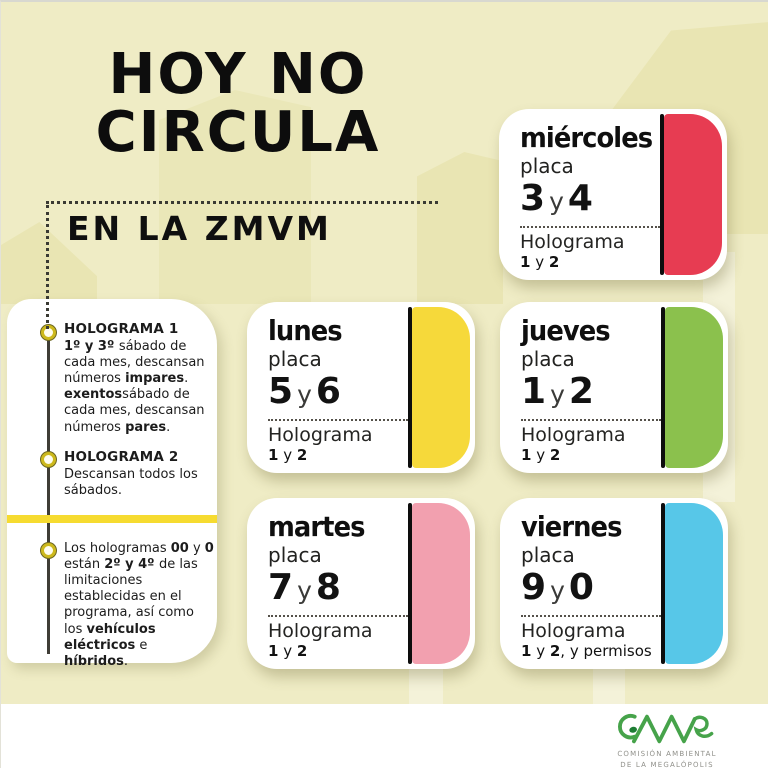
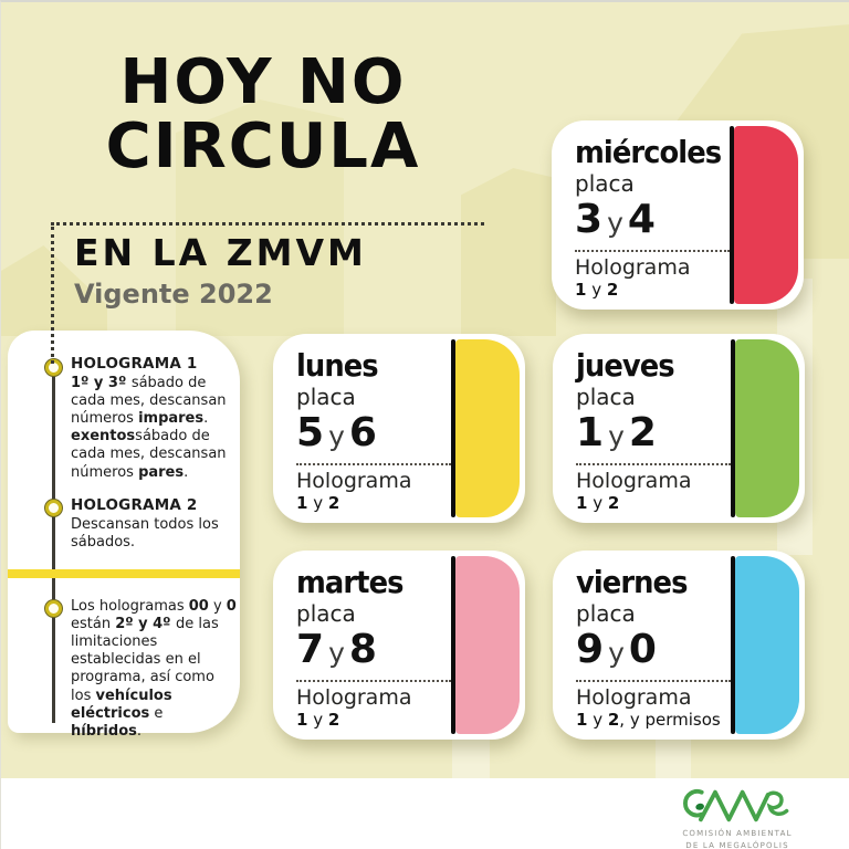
  HOY NO
  CIRCULA
  EN LA ZMVM
+ Vigente 2022
  HOLOGRAMA 1
  1º y 3º sábado de cada mes, descansan números impares. exentossábado de cada mes, descansan números pares.
  HOLOGRAMA 2
  Descansan todos los sábados.
  Los hologramas 00 y 0 están 2º y 4º de las limitaciones establecidas en el programa, así como los vehículos eléctricos e híbridos.
  miércoles
  placa
  3 y 4
  Holograma
  1 y 2
  lunes
  placa
  5 y 6
  Holograma
  1 y 2
  jueves
  placa
  1 y 2
  Holograma
  1 y 2
  martes
  placa
  7 y 8
  Holograma
  1 y 2
  viernes
  placa
  9 y 0
  Holograma
  1 y 2, y permisos
  COMISIÓN AMBIENTAL
  DE LA MEGALÓPOLIS
